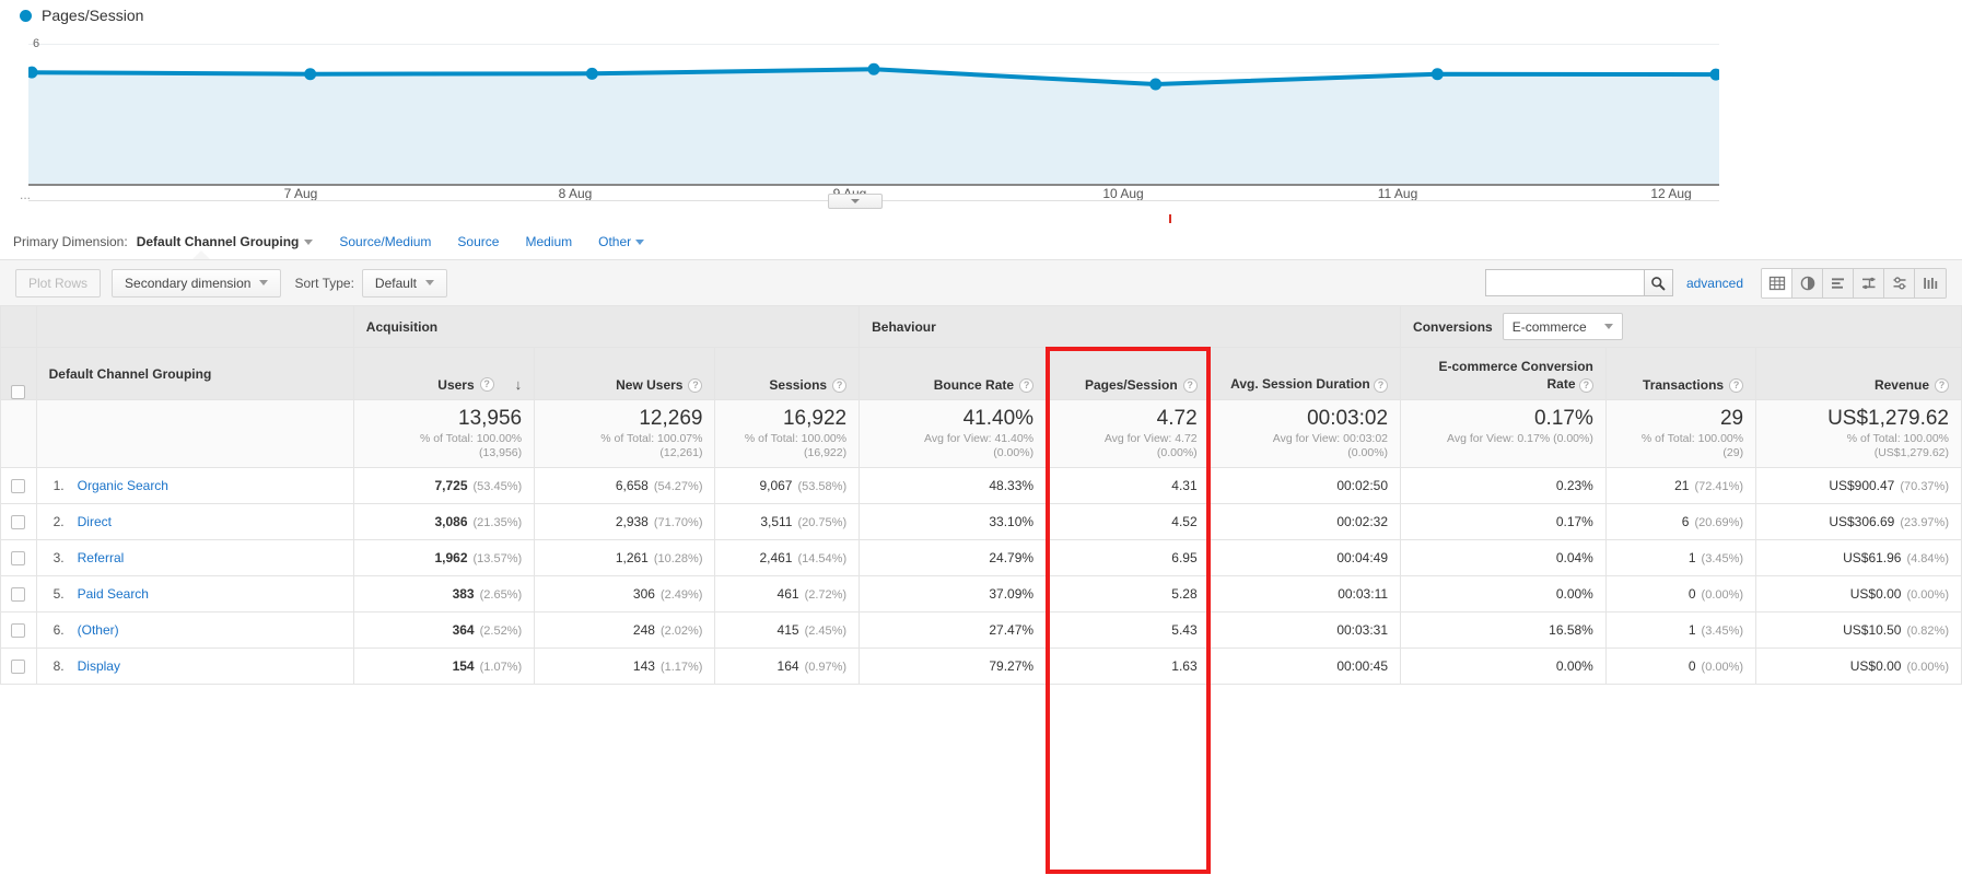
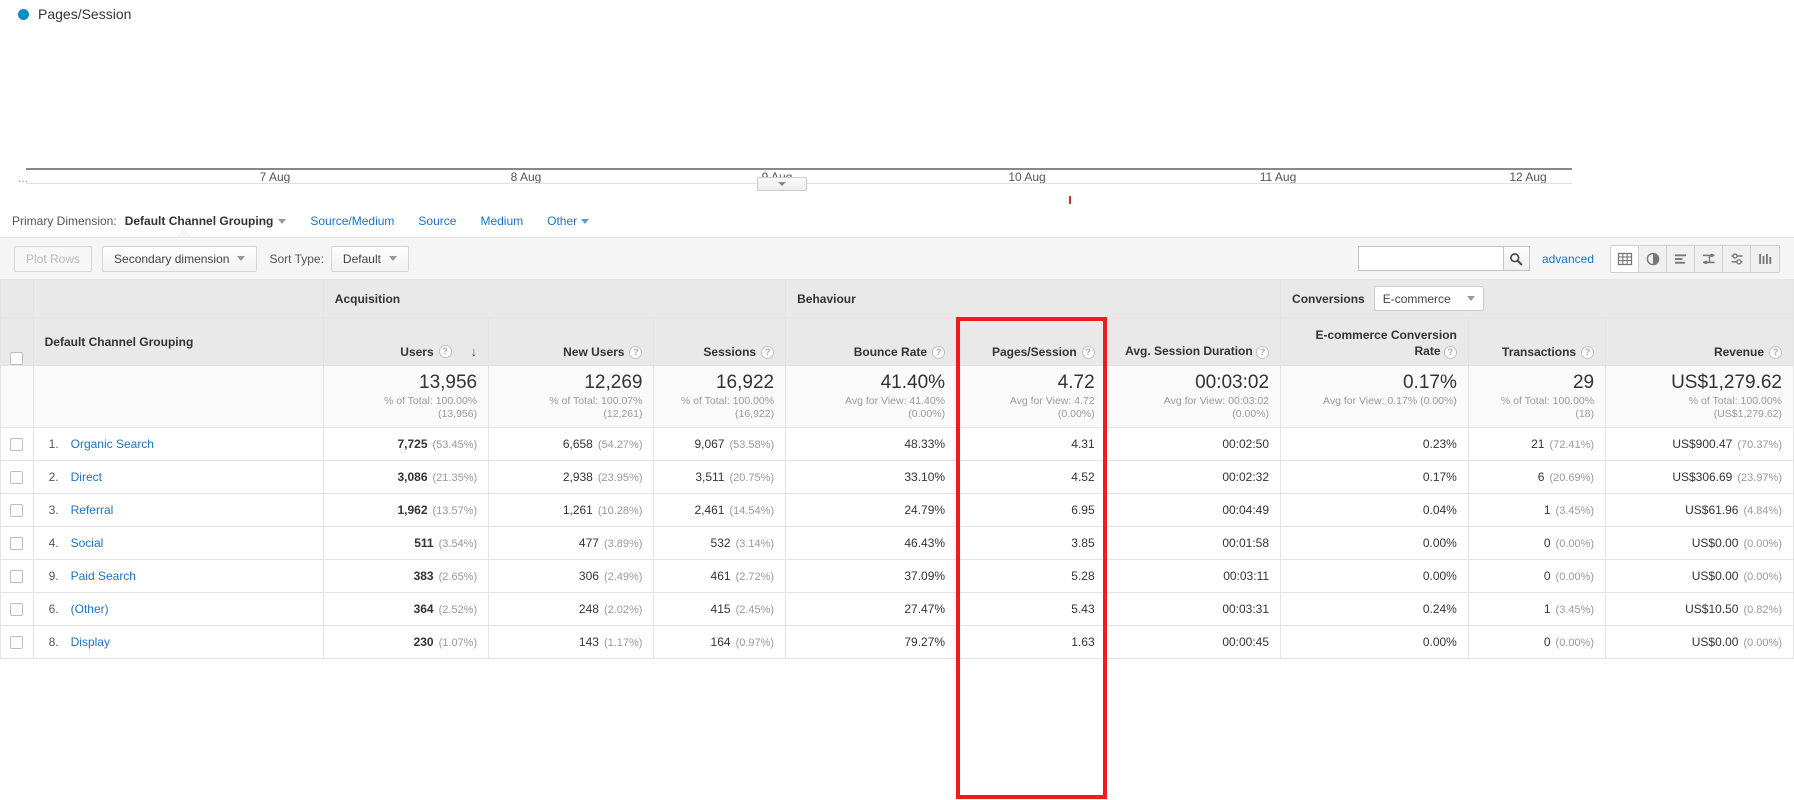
  Pages/Session
- 6
  ...
  7 Aug
  8 Aug
  10 Aug
  11 Aug
  12 Aug
  Primary Dimension:
  Default Channel Grouping
  Source/Medium
  Source
  Medium
  Other
  Plot Rows
  Secondary dimension
  Sort Type:
  Default
  advanced
  		Acquisition	Behaviour	Conversions E-commerce
  	Default Channel Grouping	Users ? ↓	New Users ?	Sessions ?	Bounce Rate ?	Pages/Session ?	Avg. Session Duration ?	E-commerce Conversion Rate ?	Transactions ?	Revenue ?
- 		13,956% of Total: 100.00%(13,956)	12,269% of Total: 100.07%(12,261)	16,922% of Total: 100.00%(16,922)	41.40%Avg for View: 41.40%(0.00%)	4.72Avg for View: 4.72(0.00%)	00:03:02Avg for View: 00:03:02(0.00%)	0.17%Avg for View: 0.17% (0.00%)	29% of Total: 100.00%(29)	US$1,279.62% of Total: 100.00%(US$1,279.62)
+ 		13,956% of Total: 100.00%(13,956)	12,269% of Total: 100.07%(12,261)	16,922% of Total: 100.00%(16,922)	41.40%Avg for View: 41.40%(0.00%)	4.72Avg for View: 4.72(0.00%)	00:03:02Avg for View: 00:03:02(0.00%)	0.17%Avg for View: 0.17% (0.00%)	29% of Total: 100.00%(18)	US$1,279.62% of Total: 100.00%(US$1,279.62)
  	1. Organic Search	7,725 (53.45%)	6,658 (54.27%)	9,067 (53.58%)	48.33%	4.31	00:02:50	0.23%	21 (72.41%)	US$900.47 (70.37%)
- 	2. Direct	3,086 (21.35%)	2,938 (71.70%)	3,511 (20.75%)	33.10%	4.52	00:02:32	0.17%	6 (20.69%)	US$306.69 (23.97%)
+ 	2. Direct	3,086 (21.35%)	2,938 (23.95%)	3,511 (20.75%)	33.10%	4.52	00:02:32	0.17%	6 (20.69%)	US$306.69 (23.97%)
  	3. Referral	1,962 (13.57%)	1,261 (10.28%)	2,461 (14.54%)	24.79%	6.95	00:04:49	0.04%	1 (3.45%)	US$61.96 (4.84%)
+ 	4. Social	511 (3.54%)	477 (3.89%)	532 (3.14%)	46.43%	3.85	00:01:58	0.00%	0 (0.00%)	US$0.00 (0.00%)
- 	5. Paid Search	383 (2.65%)	306 (2.49%)	461 (2.72%)	37.09%	5.28	00:03:11	0.00%	0 (0.00%)	US$0.00 (0.00%)
+ 	9. Paid Search	383 (2.65%)	306 (2.49%)	461 (2.72%)	37.09%	5.28	00:03:11	0.00%	0 (0.00%)	US$0.00 (0.00%)
- 	6. (Other)	364 (2.52%)	248 (2.02%)	415 (2.45%)	27.47%	5.43	00:03:31	16.58%	1 (3.45%)	US$10.50 (0.82%)
+ 	6. (Other)	364 (2.52%)	248 (2.02%)	415 (2.45%)	27.47%	5.43	00:03:31	0.24%	1 (3.45%)	US$10.50 (0.82%)
- 	8. Display	154 (1.07%)	143 (1.17%)	164 (0.97%)	79.27%	1.63	00:00:45	0.00%	0 (0.00%)	US$0.00 (0.00%)
+ 	8. Display	230 (1.07%)	143 (1.17%)	164 (0.97%)	79.27%	1.63	00:00:45	0.00%	0 (0.00%)	US$0.00 (0.00%)
